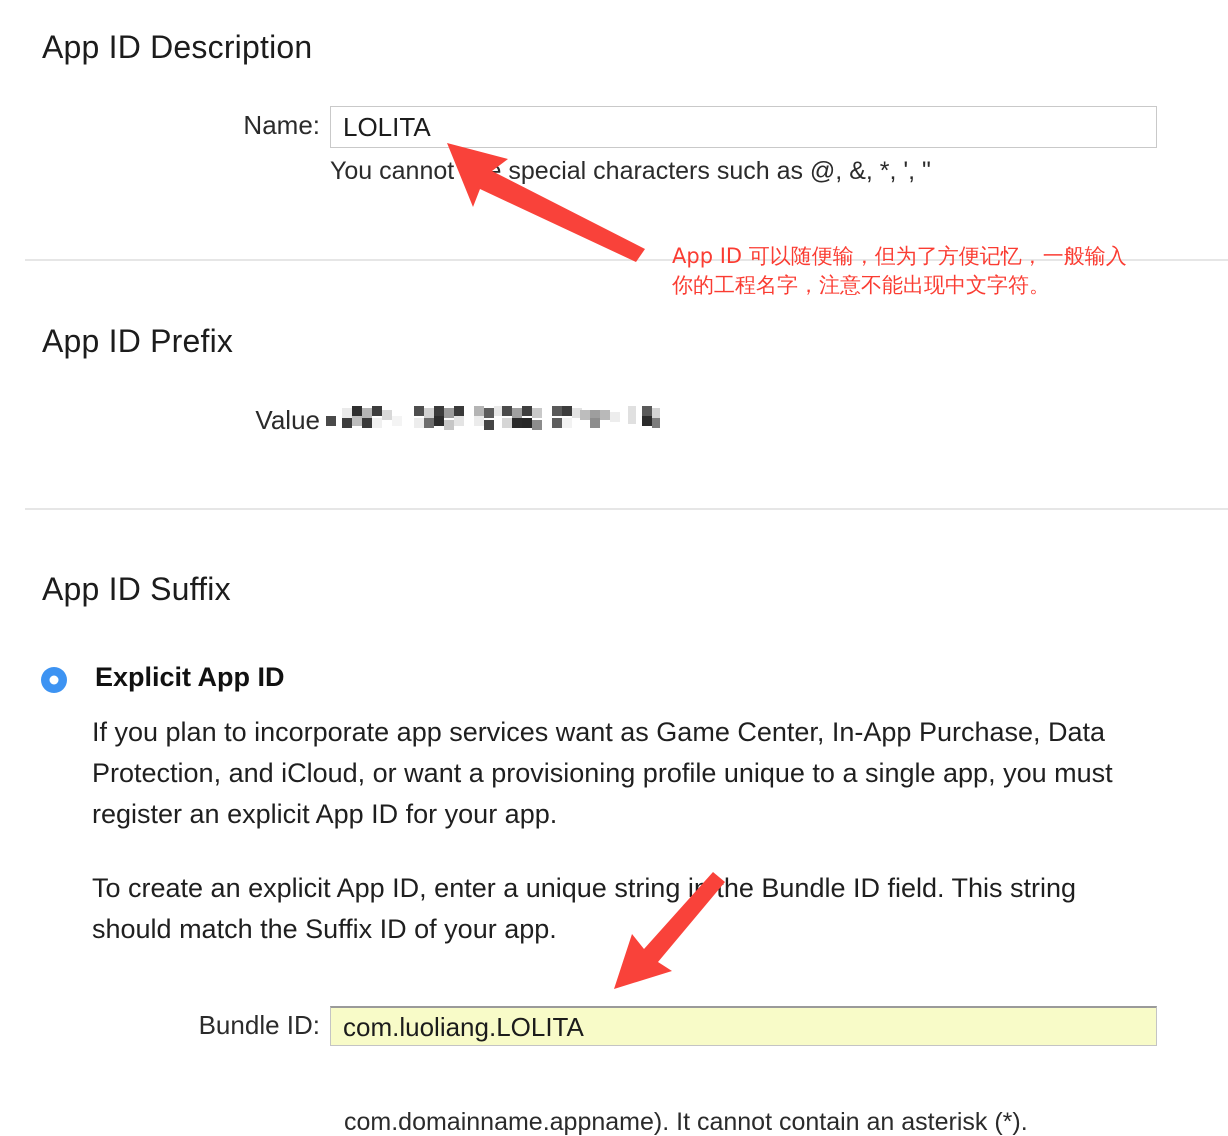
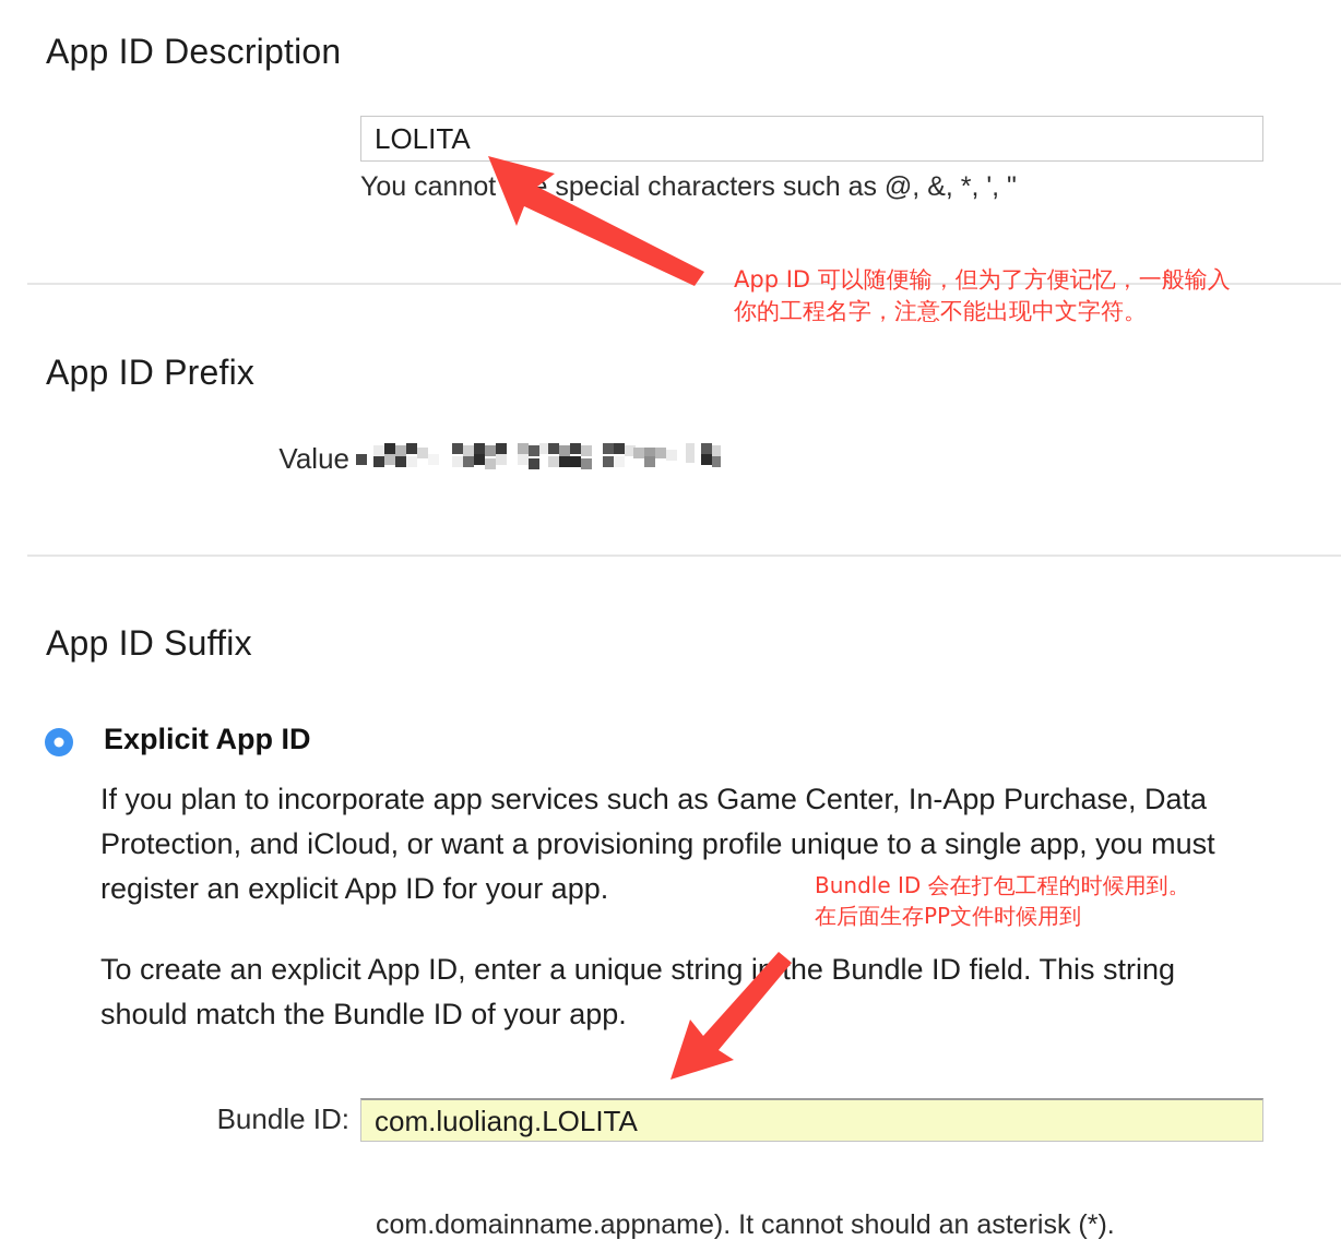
  App ID Description
- Name:
  LOLITA
  You cannote special characters such as @, &, *, ', "
  App ID 可以随便输，但为了方便记忆，一般输入 你的工程名字，注意不能出现中文字符。
  App ID Prefix
  Value
  App ID Suffix
  Explicit App ID
- If you plan to incorporate app services want as Game Center, In-App Purchase, Data Protection, and iCloud, or want a provisioning profile unique to a single app, you must register an explicit App ID for your app.
+ If you plan to incorporate app services such as Game Center, In-App Purchase, Data Protection, and iCloud, or want a provisioning profile unique to a single app, you must register an explicit App ID for your app.
- To create an explicit App ID, enter a unique string i the Bundle ID field. This string should match the Suffix ID of your app.
+ To create an explicit App ID, enter a unique string i the Bundle ID field. This string should match the Bundle ID of your app.
+ Bundle ID 会在打包工程的时候用到。 在后面生存PP文件时候用到
  Bundle ID:
  com.luoliang.LOLITA
- com.domainname.appname). It cannot contain an asterisk (*).
+ com.domainname.appname). It cannot should an asterisk (*).
